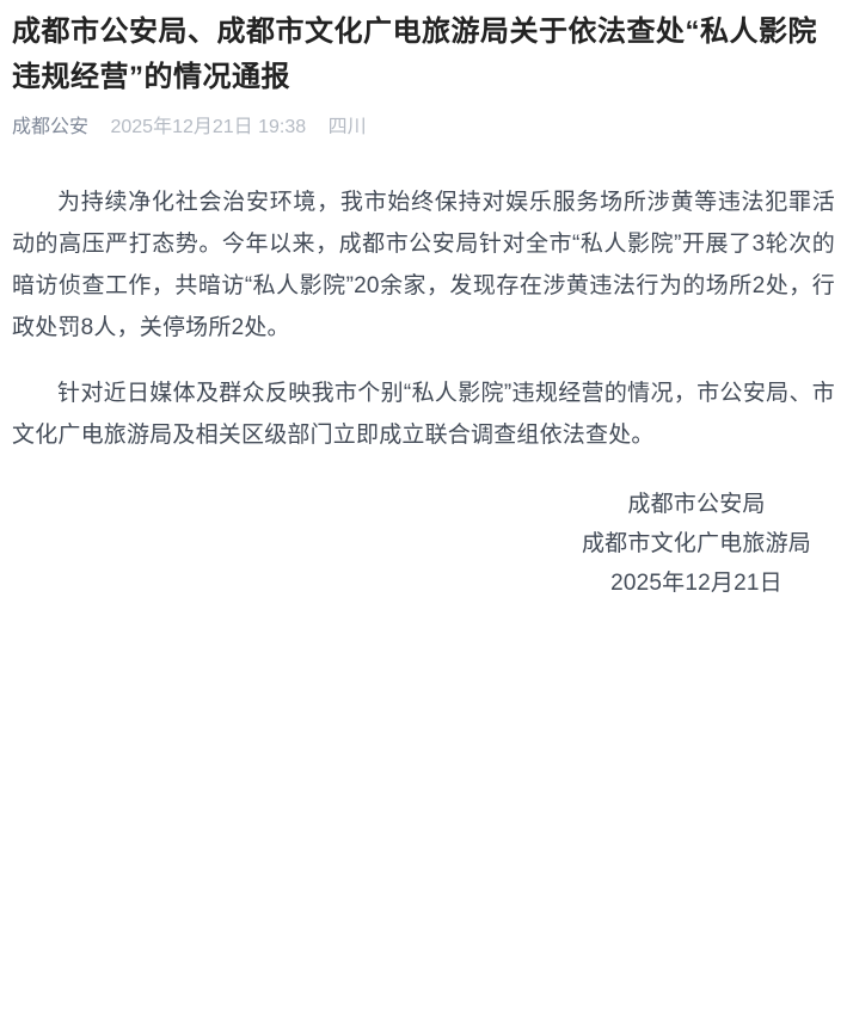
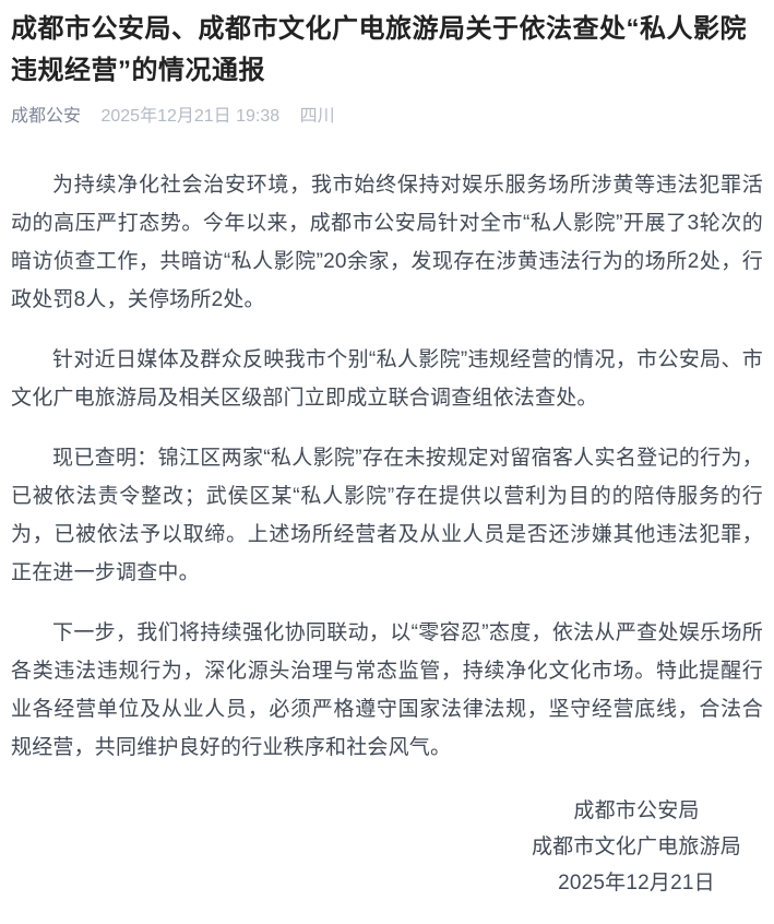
  成都市公安局、成都市文化广电旅游局关于依法查处“私人影院违规经营”的情况通报
  成都公安 2025年12月21日 19:38 四川
  为持续净化社会治安环境，我市始终保持对娱乐服务场所涉黄等违法犯罪活动的高压严打态势。今年以来，成都市公安局针对全市“私人影院”开展了3轮次的暗访侦查工作，共暗访“私人影院”20余家，发现存在涉黄违法行为的场所2处，行政处罚8人，关停场所2处。
  针对近日媒体及群众反映我市个别“私人影院”违规经营的情况，市公安局、市文化广电旅游局及相关区级部门立即成立联合调查组依法查处。
+ 现已查明：锦江区两家“私人影院”存在未按规定对留宿客人实名登记的行为，已被依法责令整改；武侯区某“私人影院”存在提供以营利为目的的陪侍服务的行为，已被依法予以取缔。上述场所经营者及从业人员是否还涉嫌其他违法犯罪，正在进一步调查中。
+ 下一步，我们将持续强化协同联动，以“零容忍”态度，依法从严查处娱乐场所各类违法违规行为，深化源头治理与常态监管，持续净化文化市场。特此提醒行业各经营单位及从业人员，必须严格遵守国家法律法规，坚守经营底线，合法合规经营，共同维护良好的行业秩序和社会风气。
  成都市公安局
  成都市文化广电旅游局
  2025年12月21日
